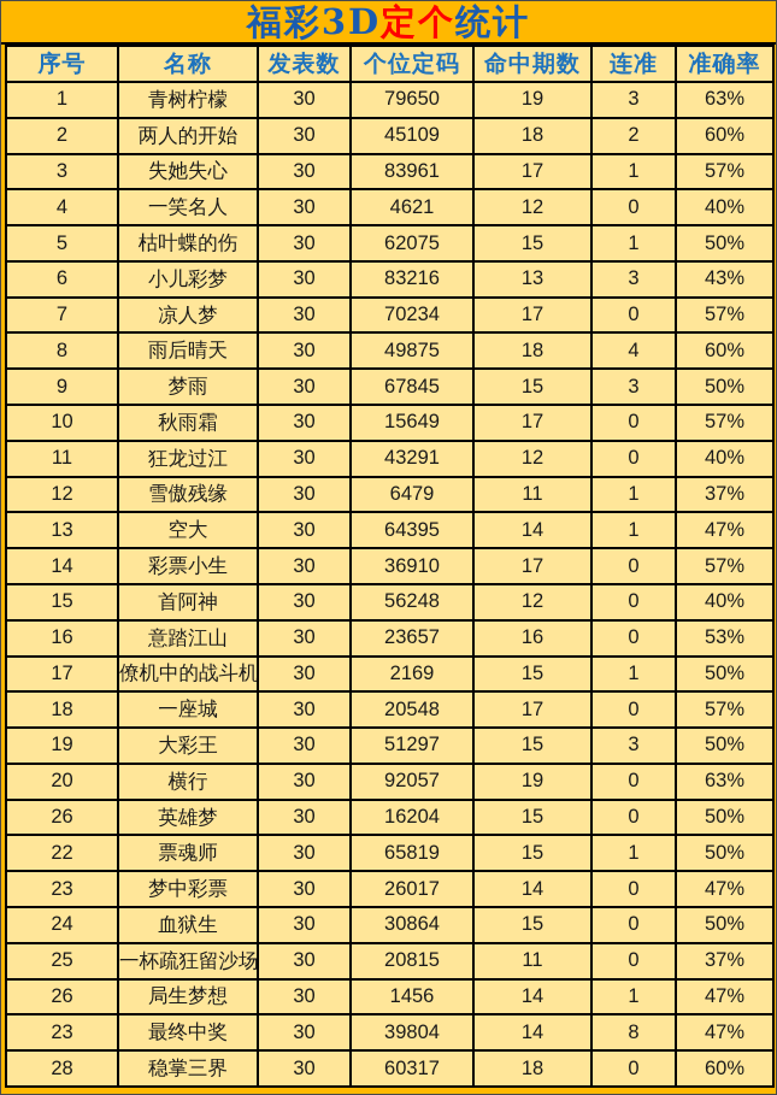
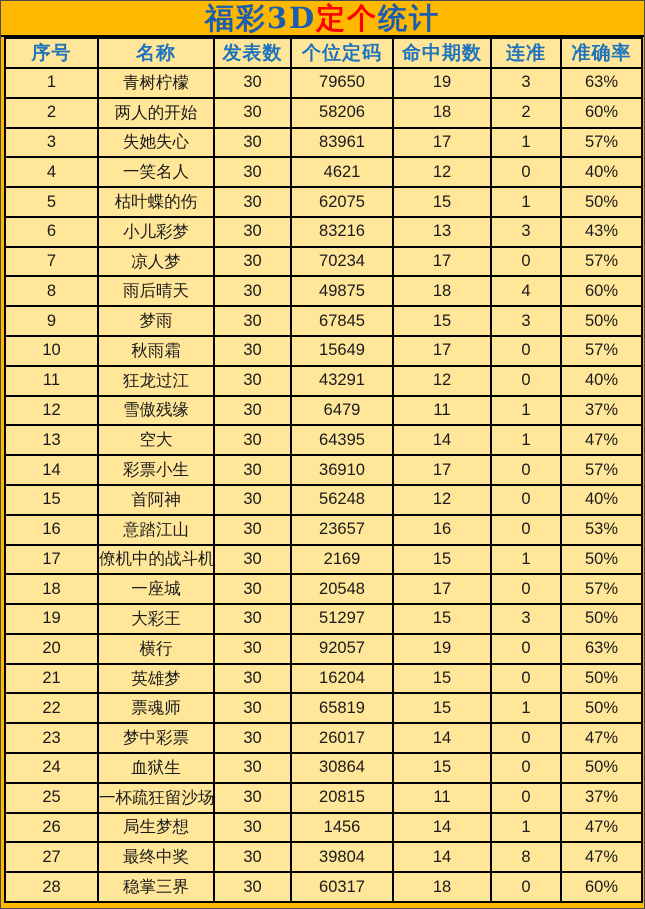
  福彩3D
  定个
  统计
  序号	名称	发表数	个位定码	命中期数	连准	准确率
  1	青树柠檬	30	79650	19	3	63%
- 2	两人的开始	30	45109	18	2	60%
+ 2	两人的开始	30	58206	18	2	60%
  3	失她失心	30	83961	17	1	57%
  4	一笑名人	30	4621	12	0	40%
  5	枯叶蝶的伤	30	62075	15	1	50%
  6	小儿彩梦	30	83216	13	3	43%
  7	凉人梦	30	70234	17	0	57%
  8	雨后晴天	30	49875	18	4	60%
  9	梦雨	30	67845	15	3	50%
  10	秋雨霜	30	15649	17	0	57%
  11	狂龙过江	30	43291	12	0	40%
  12	雪傲残缘	30	6479	11	1	37%
  13	空大	30	64395	14	1	47%
  14	彩票小生	30	36910	17	0	57%
  15	首阿神	30	56248	12	0	40%
  16	意踏江山	30	23657	16	0	53%
  17	僚机中的战斗机	30	2169	15	1	50%
  18	一座城	30	20548	17	0	57%
  19	大彩王	30	51297	15	3	50%
  20	横行	30	92057	19	0	63%
- 26	英雄梦	30	16204	15	0	50%
+ 21	英雄梦	30	16204	15	0	50%
  22	票魂师	30	65819	15	1	50%
  23	梦中彩票	30	26017	14	0	47%
  24	血狱生	30	30864	15	0	50%
  25	一杯疏狂留沙场	30	20815	11	0	37%
  26	局生梦想	30	1456	14	1	47%
- 23	最终中奖	30	39804	14	8	47%
+ 27	最终中奖	30	39804	14	8	47%
  28	稳掌三界	30	60317	18	0	60%
